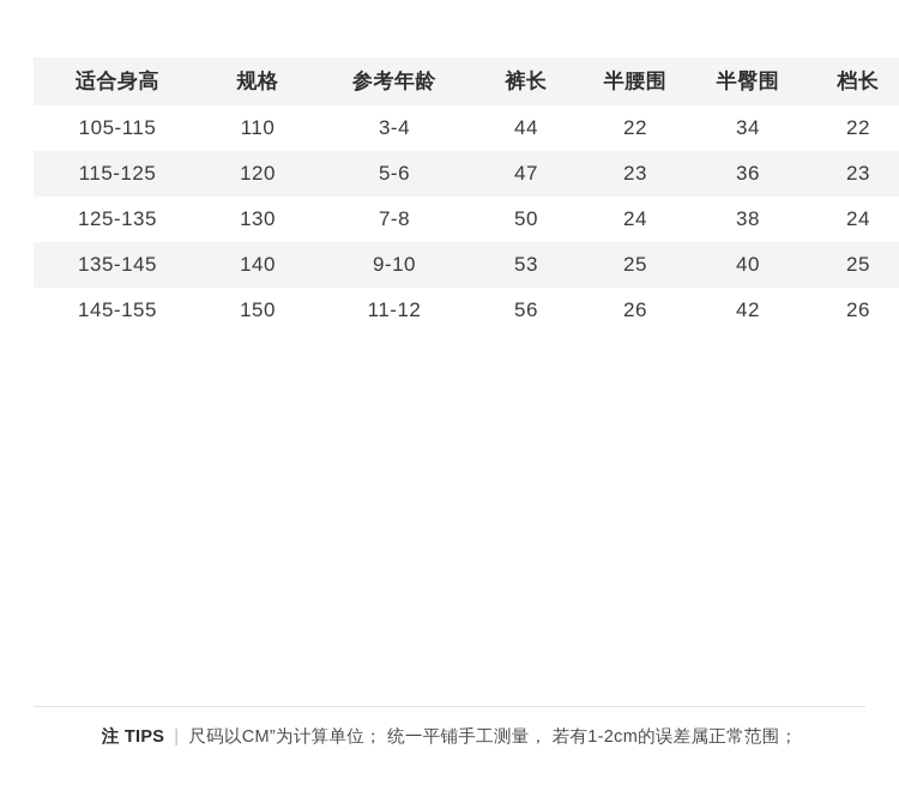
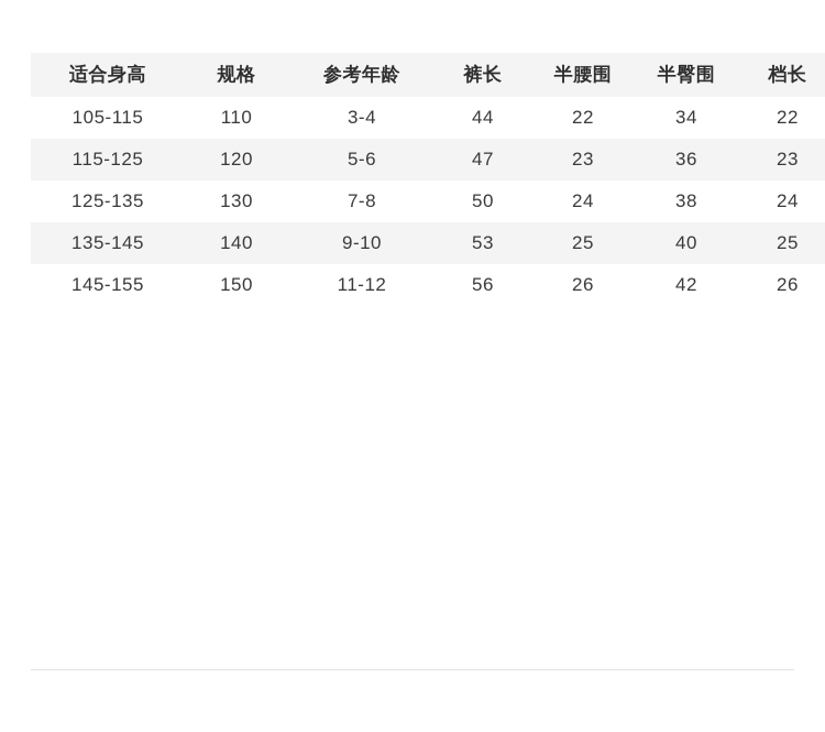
  适合身高	规格	参考年龄	裤长	半腰围	半臀围	档长
  105-115	110	3-4	44	22	34	22
  115-125	120	5-6	47	23	36	23
  125-135	130	7-8	50	24	38	24
  135-145	140	9-10	53	25	40	25
  145-155	150	11-12	56	26	42	26
- 注 TIPS | 尺码以CM”为计算单位； 统一平铺手工测量， 若有1-2cm的误差属正常范围；
